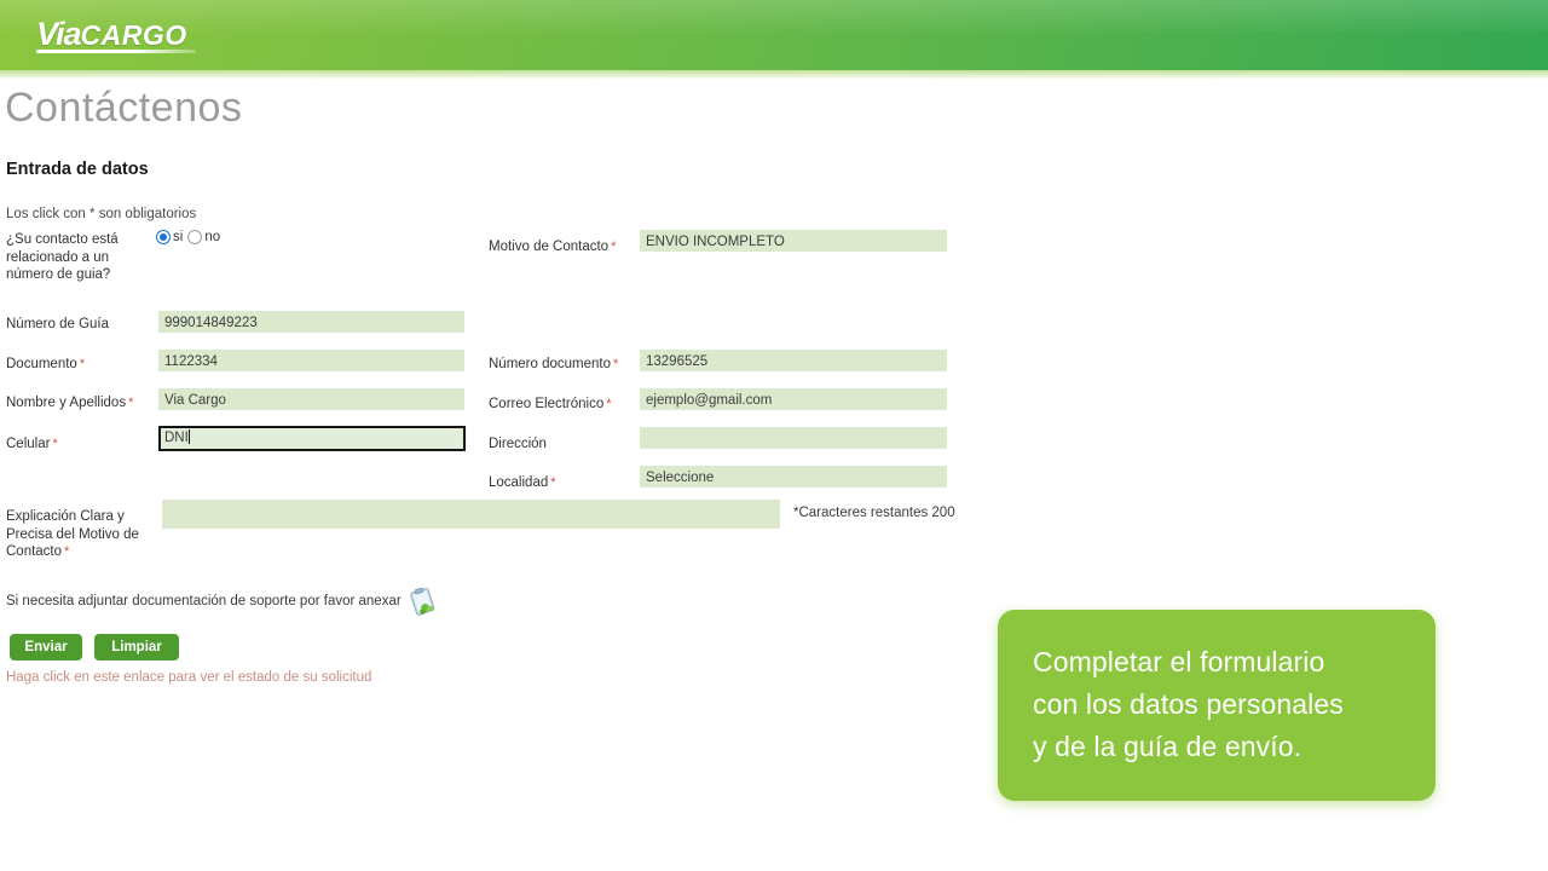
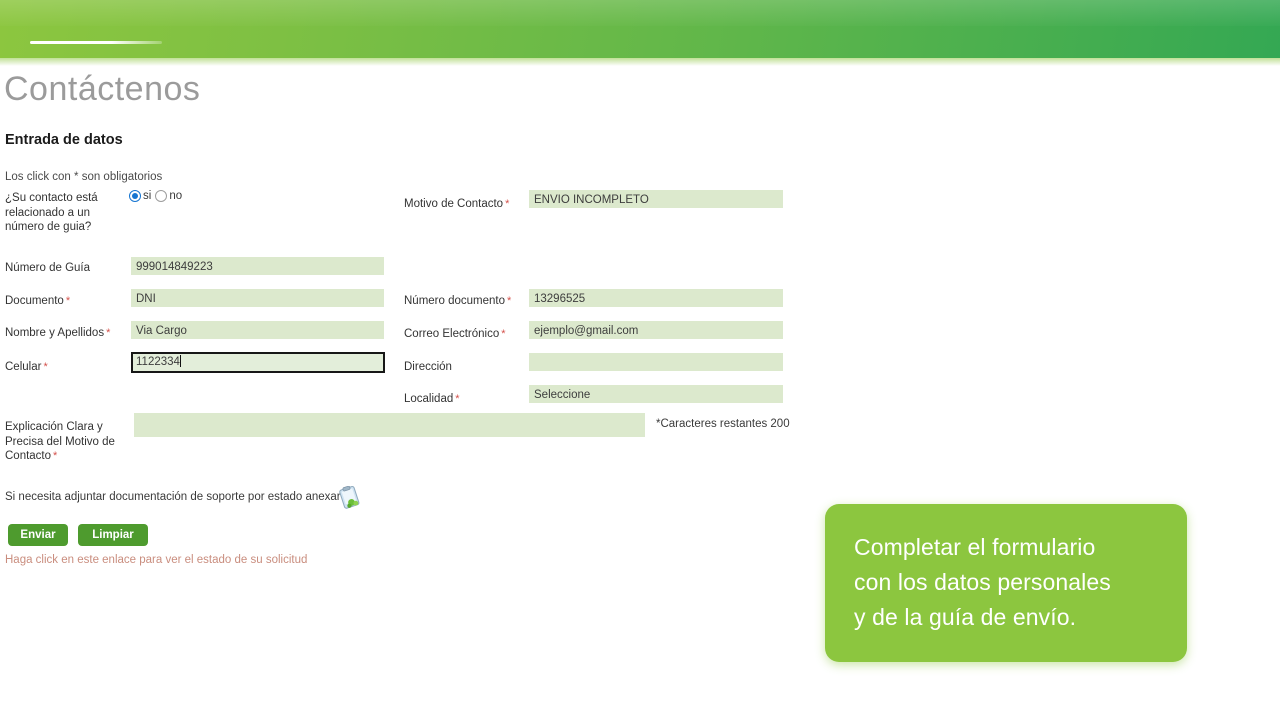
- ViaCARGO
  Contáctenos
  Entrada de datos
  Los click con * son obligatorios
  ¿Su contacto está relacionado a un número de guia?
  si
  no
  Número de Guía
  999014849223
  Documento *
- 1122334
+ DNI
  Nombre y Apellidos *
  Via Cargo
  Celular *
- DNI
+ 1122334
  Motivo de Contacto *
  ENVIO INCOMPLETO
  Número documento *
  13296525
  Correo Electrónico *
  ejemplo@gmail.com
  Dirección
  Localidad *
  Seleccione
  Explicación Clara y Precisa del Motivo de Contacto *
  *Caracteres restantes 200
- Si necesita adjuntar documentación de soporte por favor anexar
+ Si necesita adjuntar documentación de soporte por estado anexar
  Enviar
  Limpiar
  Haga click en este enlace para ver el estado de su solicitud
  Completar el formulario
  con los datos personales
  y de la guía de envío.
